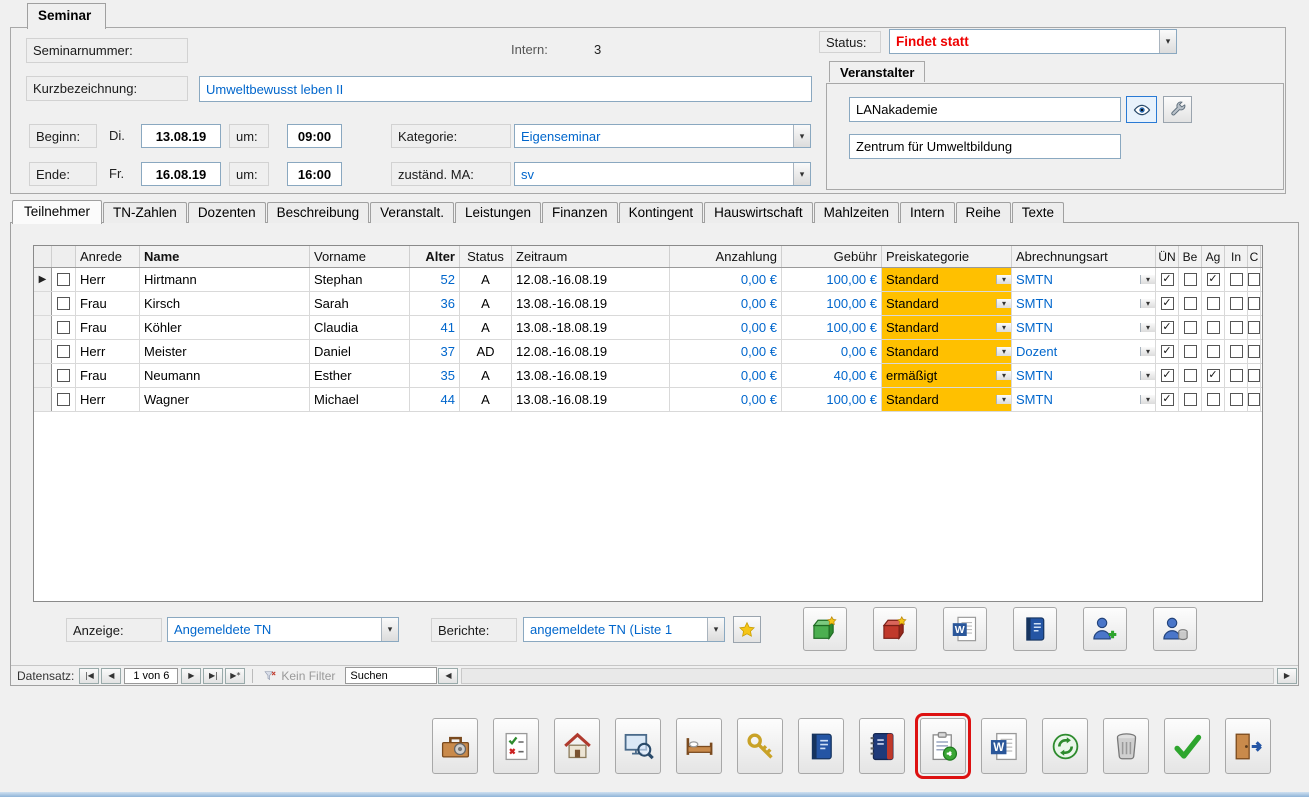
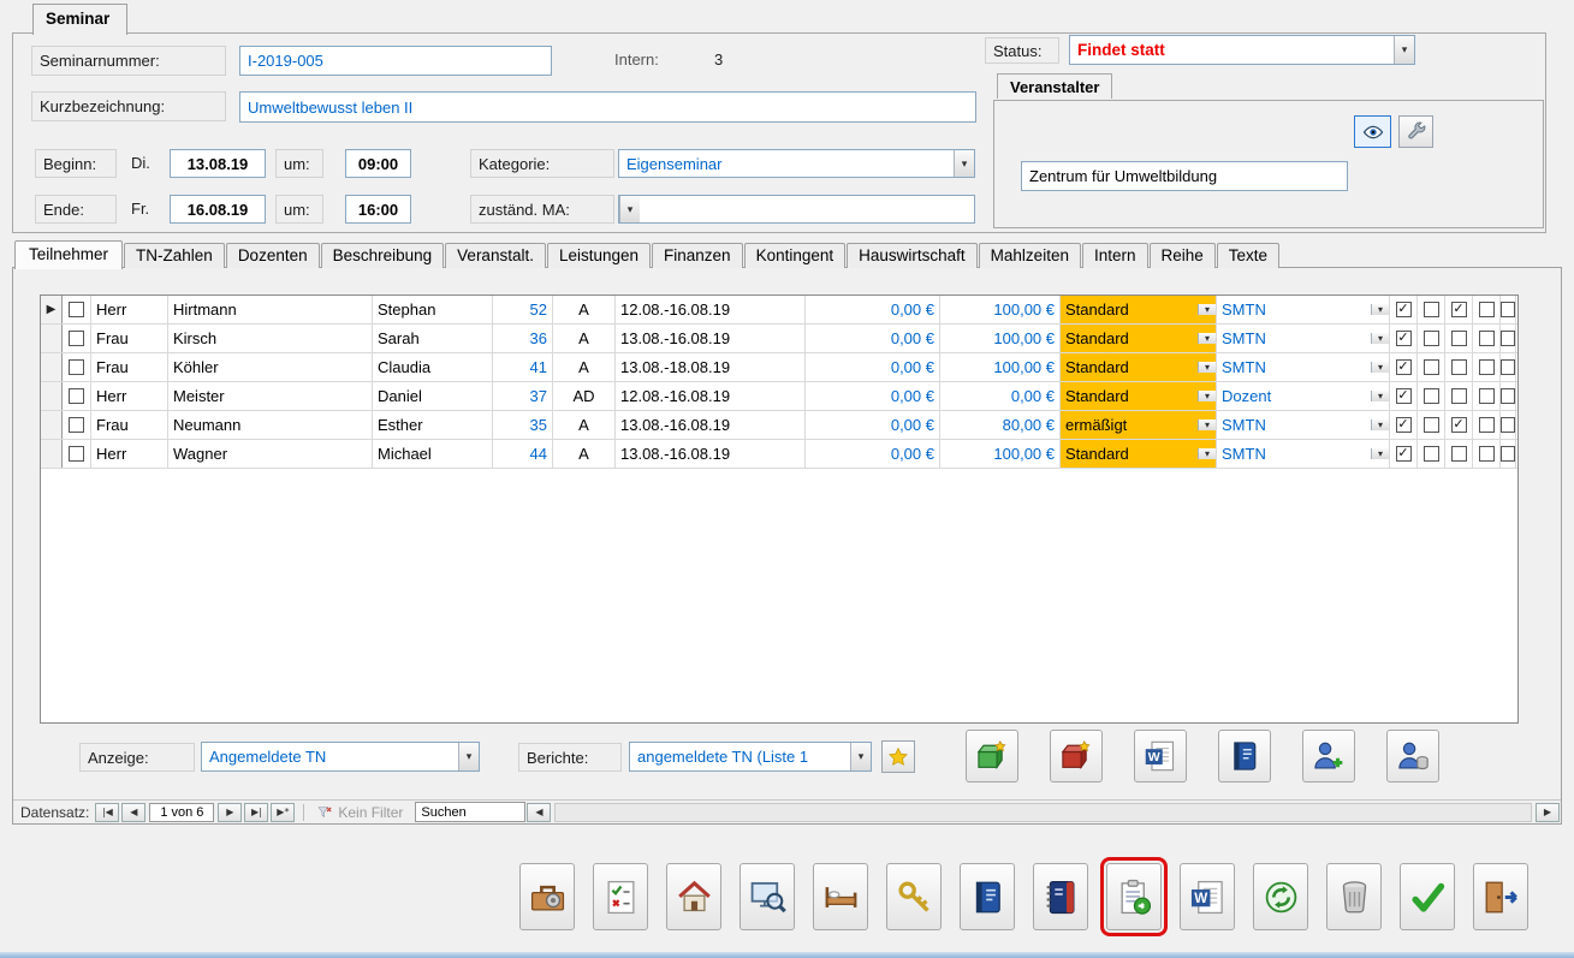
  Seminar
  Seminarnummer:
+ I-2019-005
  Intern:
  3
  Kurzbezeichnung:
  Umweltbewusst leben II
  Beginn:
  Di.
  13.08.19
  um:
  09:00
  Ende:
  Fr.
  16.08.19
  um:
  16:00
  Kategorie:
  Eigenseminar
  ▾
  zuständ. MA:
- sv
  ▾
  Status:
  Findet statt
  ▾
  Veranstalter
- LANakademie
  Zentrum für Umweltbildung
  Teilnehmer
  TN-Zahlen
  Dozenten
  Beschreibung
  Veranstalt.
  Leistungen
  Finanzen
  Kontingent
  Hauswirtschaft
  Mahlzeiten
  Intern
  Reihe
  Texte
- Anrede
- Name
- Vorname
- Alter
- Status
- Zeitraum
- Anzahlung
- Gebühr
- Preiskategorie
- Abrechnungsart
- ÜN
- Be
- Ag
- In
- C
  ▶
  Herr
  Hirtmann
  Stephan
  52
  A
  12.08.-16.08.19
  0,00 €
  100,00 €
  Standard
  ▾
  SMTN
  ▾
  ✓
  ✓
  Frau
  Kirsch
  Sarah
  36
  A
  13.08.-16.08.19
  0,00 €
  100,00 €
  Standard
  ▾
  SMTN
  ▾
  ✓
  Frau
  Köhler
  Claudia
  41
  A
  13.08.-18.08.19
  0,00 €
  100,00 €
  Standard
  ▾
  SMTN
  ▾
  ✓
  Herr
  Meister
  Daniel
  37
  AD
  12.08.-16.08.19
  0,00 €
  0,00 €
  Standard
  ▾
  Dozent
  ▾
  ✓
  Frau
  Neumann
  Esther
  35
  A
  13.08.-16.08.19
  0,00 €
- 40,00 €
+ 80,00 €
  ermäßigt
  ▾
  SMTN
  ▾
  ✓
  ✓
  Herr
  Wagner
  Michael
  44
  A
  13.08.-16.08.19
  0,00 €
  100,00 €
  Standard
  ▾
  SMTN
  ▾
  ✓
  Anzeige:
  Angemeldete TN
  ▾
  Berichte:
  angemeldete TN (Liste 1
  ▾
  W
  Datensatz:
  |◀
  ◀
  1 von 6
  ▶
  ▶|
  ▶*
  Kein Filter
  Suchen
  ◀
  ▶
  W
